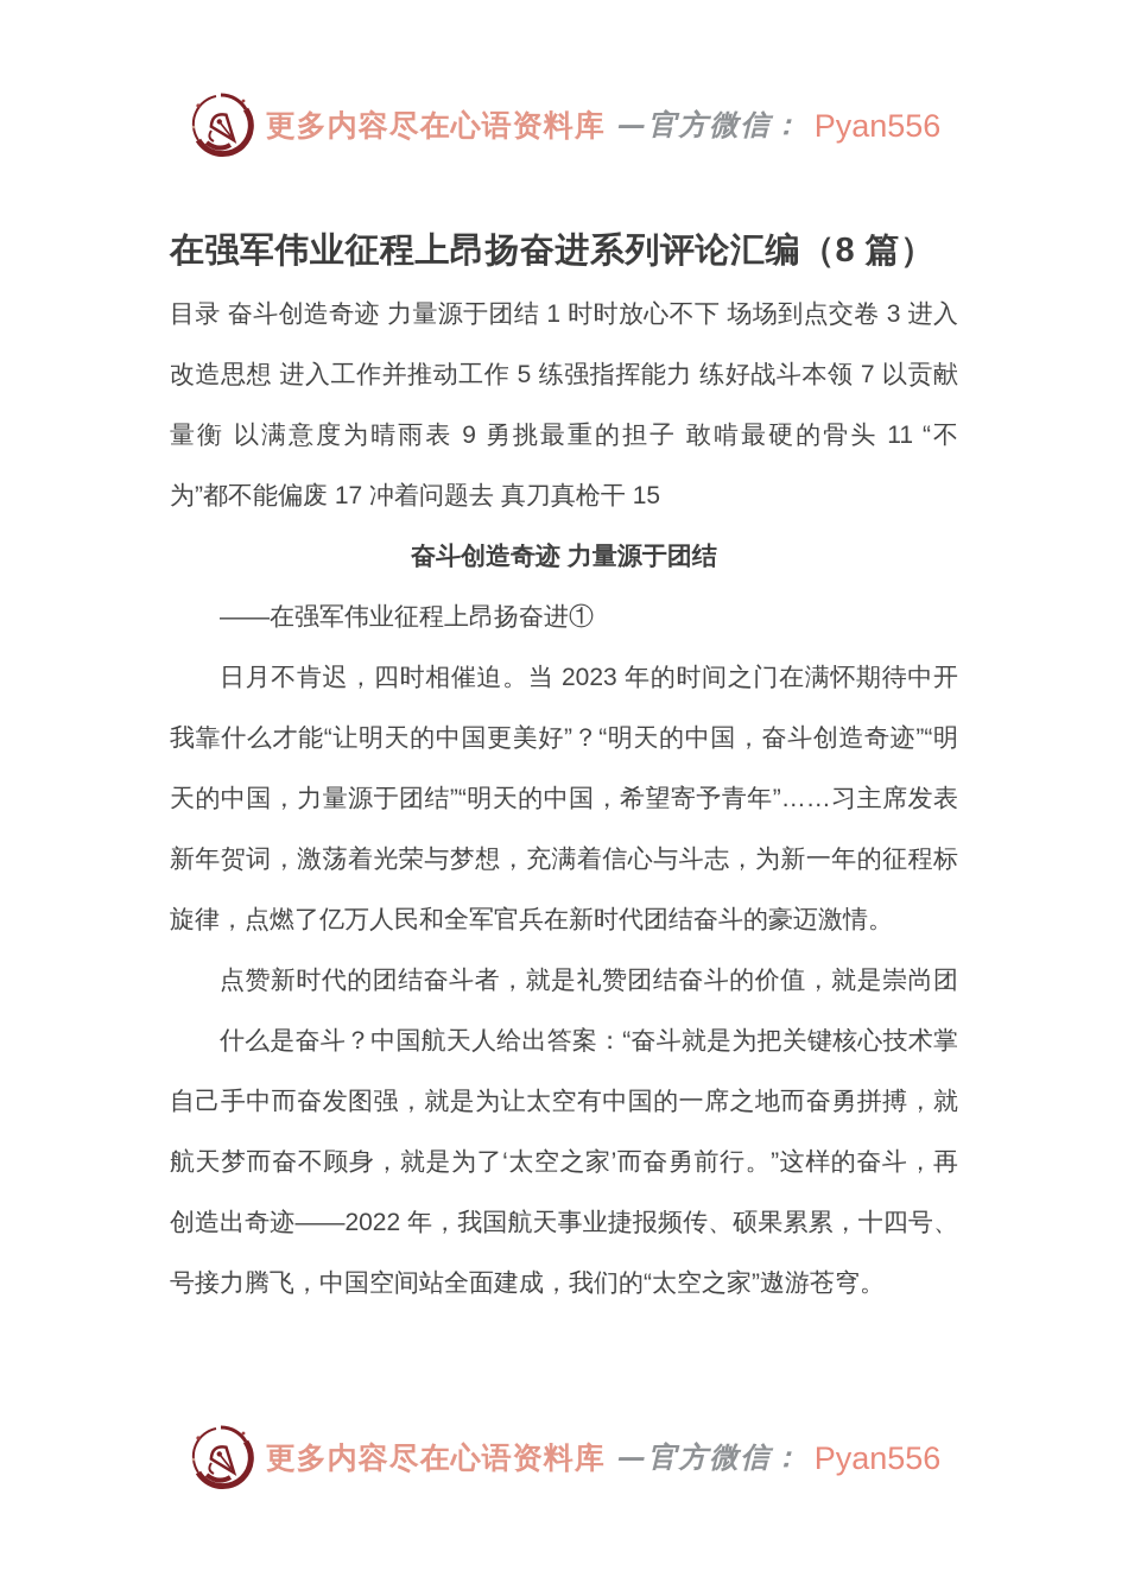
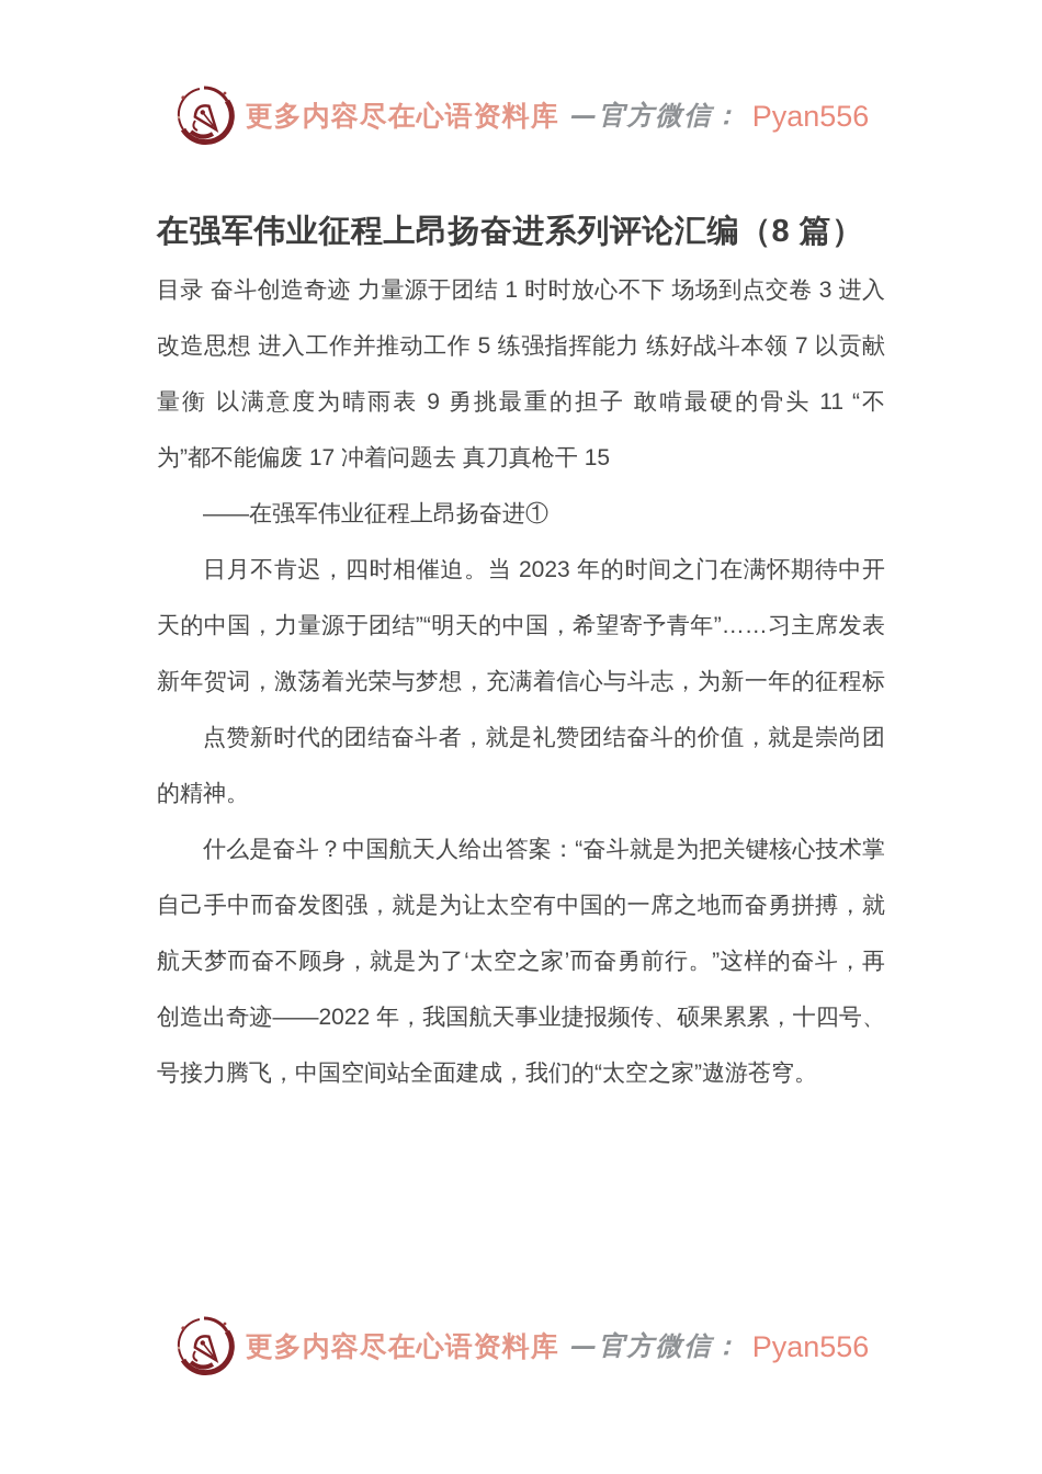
  更多内容尽在心语资料库
  —官方微信：
  Pyan556
  在强军伟业征程上昂扬奋进系列评论汇编（8 篇）
  目录 奋斗创造奇迹 力量源于团结 1 时时放心不下 场场到点交卷 3 进入
  改造思想 进入工作并推动工作 5 练强指挥能力 练好战斗本领 7 以贡献
  量衡 以满意度为晴雨表 9 勇挑最重的担子 敢啃最硬的骨头 11 “不
  为”都不能偏废 17 冲着问题去 真刀真枪干 15
- 奋斗创造奇迹 力量源于团结
  ——在强军伟业征程上昂扬奋进①
  日月不肯迟，四时相催迫。当 2023 年的时间之门在满怀期待中开
- 我靠什么才能“让明天的中国更美好”？“明天的中国，奋斗创造奇迹”“明
  天的中国，力量源于团结”“明天的中国，希望寄予青年”……习主席发表
  新年贺词，激荡着光荣与梦想，充满着信心与斗志，为新一年的征程标
- 旋律，点燃了亿万人民和全军官兵在新时代团结奋斗的豪迈激情。
  点赞新时代的团结奋斗者，就是礼赞团结奋斗的价值，就是崇尚团
+ 的精神。
  什么是奋斗？中国航天人给出答案：“奋斗就是为把关键核心技术掌
  自己手中而奋发图强，就是为让太空有中国的一席之地而奋勇拼搏，就
  航天梦而奋不顾身，就是为了‘太空之家’而奋勇前行。”这样的奋斗，再
  创造出奇迹——2022 年，我国航天事业捷报频传、硕果累累，十四号、
  号接力腾飞，中国空间站全面建成，我们的“太空之家”遨游苍穹。
  更多内容尽在心语资料库
  —官方微信：
  Pyan556
